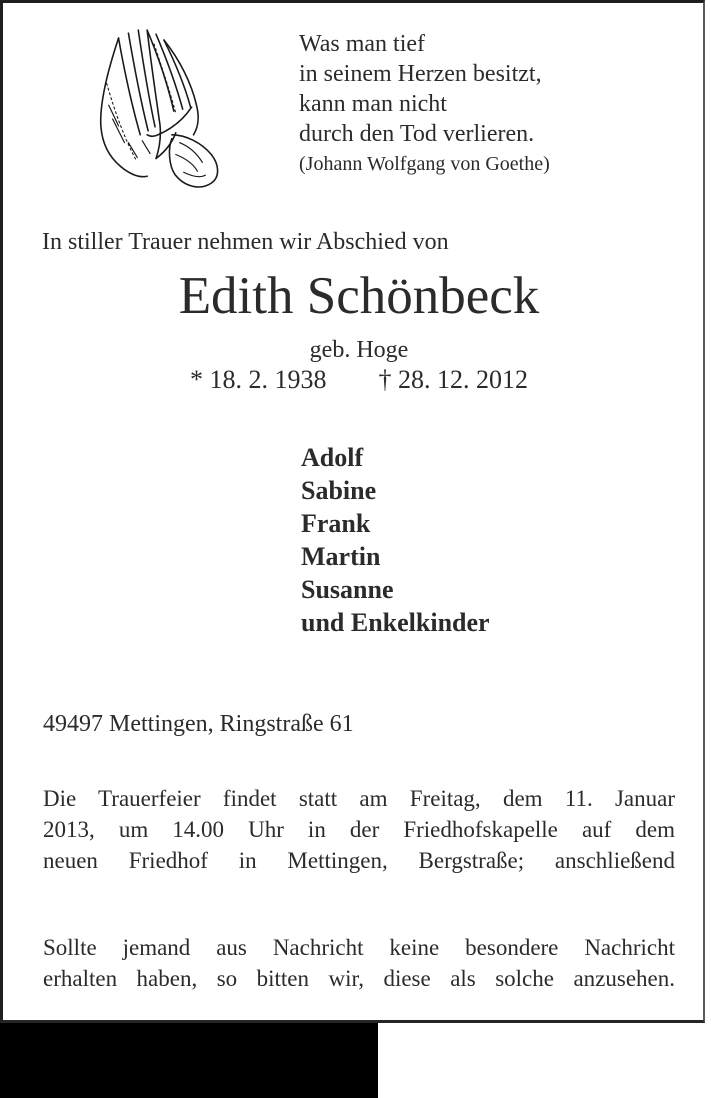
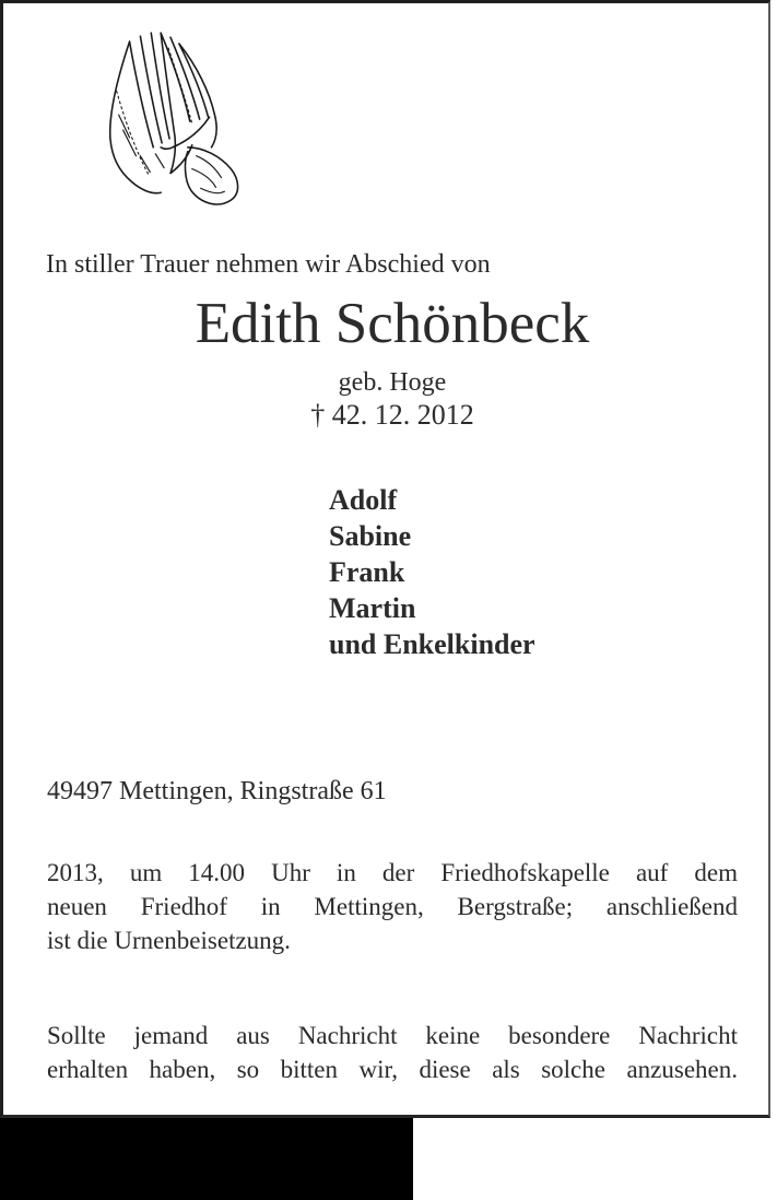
- Was man tief
- in seinem Herzen besitzt,
- kann man nicht
- durch den Tod verlieren.
- (Johann Wolfgang von Goethe)
  In stiller Trauer nehmen wir Abschied von
  Edith Schönbeck
  geb. Hoge
- * 18. 2. 1938
- † 28. 12. 2012
+ † 42. 12. 2012
  Adolf
  Sabine
  Frank
  Martin
- Susanne
  und Enkelkinder
  49497 Mettingen, Ringstraße 61
- Die Trauerfeier findet statt am Freitag, dem 11. Januar
  2013, um 14.00 Uhr in der Friedhofskapelle auf dem
  neuen Friedhof in Mettingen, Bergstraße; anschließend
+ ist die Urnenbeisetzung.
  Sollte jemand aus Nachricht keine besondere Nachricht
  erhalten haben, so bitten wir, diese als solche anzusehen.
